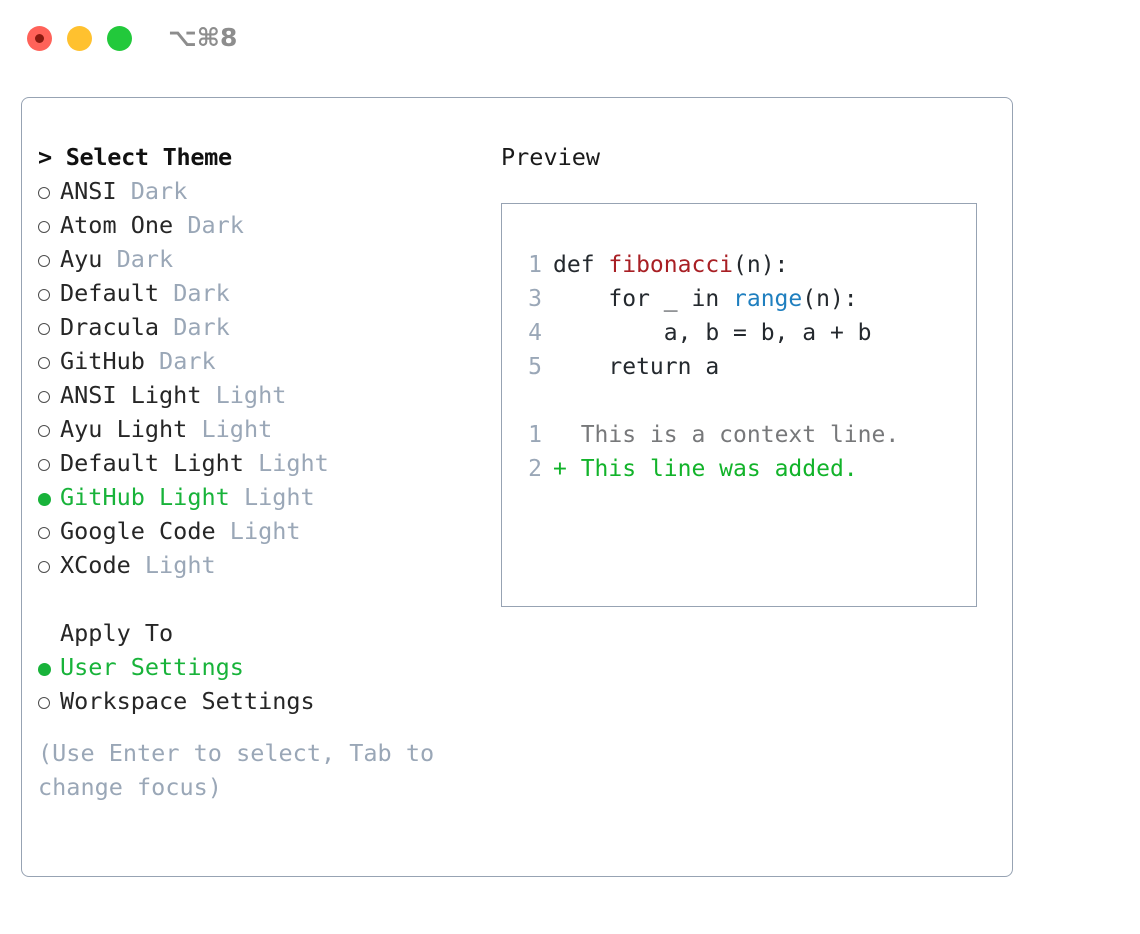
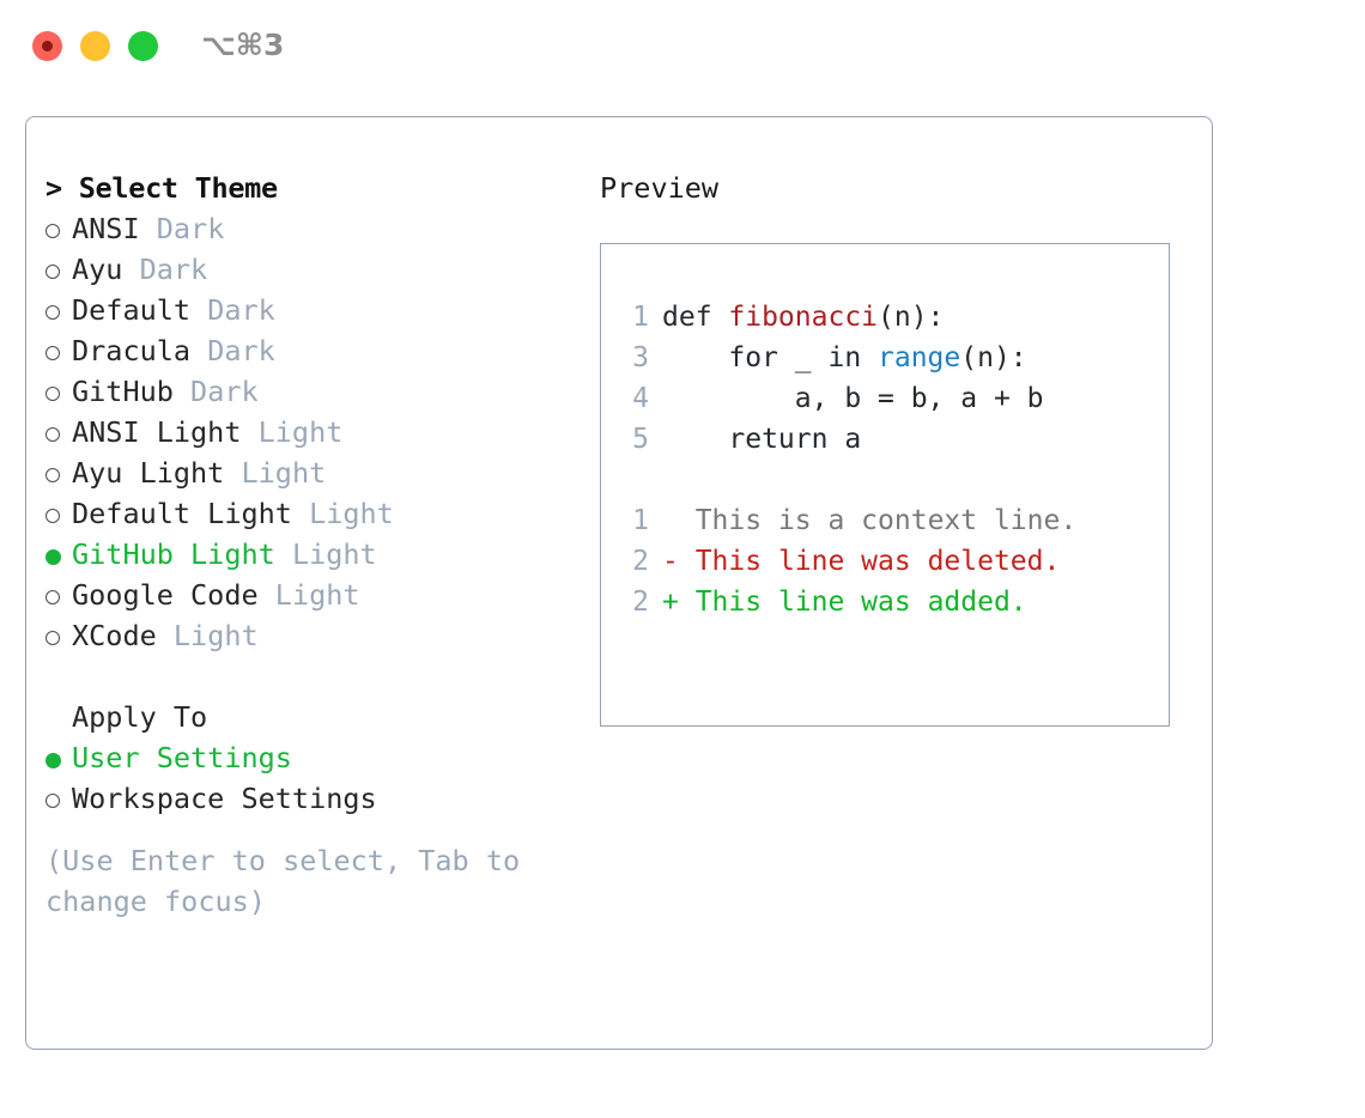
- ⌥⌘8
+ ⌥⌘3
  > Select Theme
  ANSI Dark
- Atom One Dark
  Ayu Dark
  Default Dark
  Dracula Dark
  GitHub Dark
  ANSI Light Light
  Ayu Light Light
  Default Light Light
  GitHub Light Light
  Google Code Light
  XCode Light
  Apply To
  User Settings
  Workspace Settings
  (Use Enter to select, Tab to change focus)
  Preview
  1 def fibonacci(n):
  3 for _ in range(n):
  4 a, b = b, a + b
  5 return a
  1 This is a context line.
+ 2 - This line was deleted.
  2 + This line was added.
